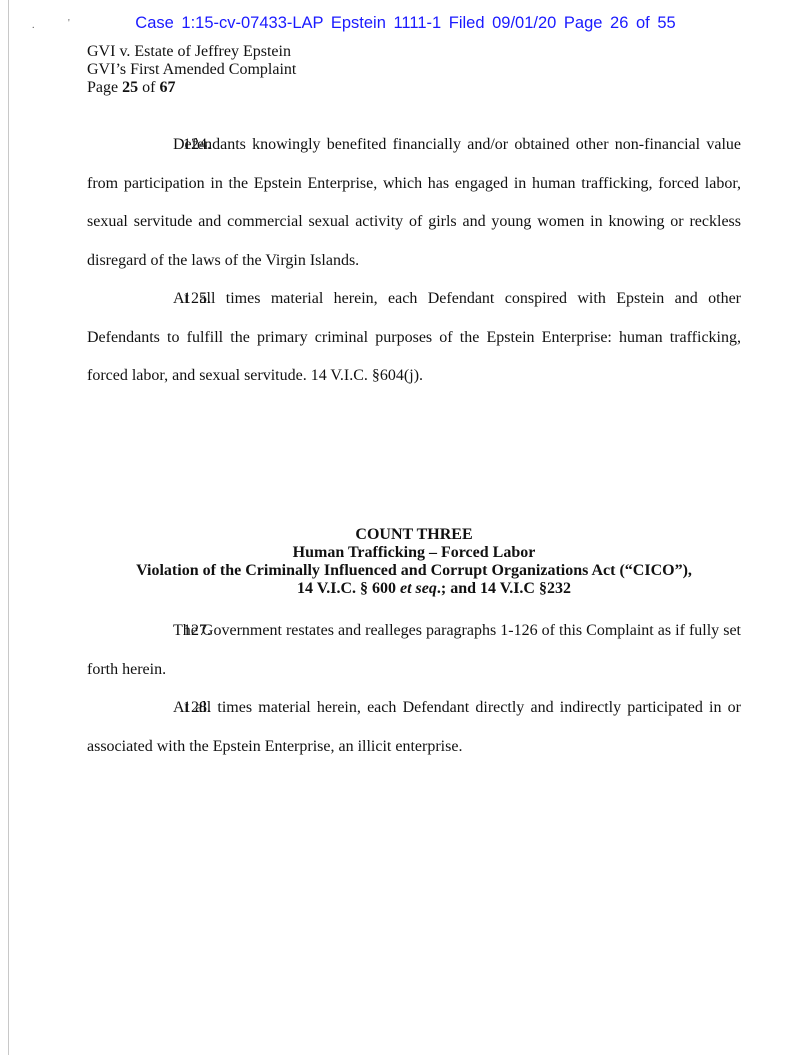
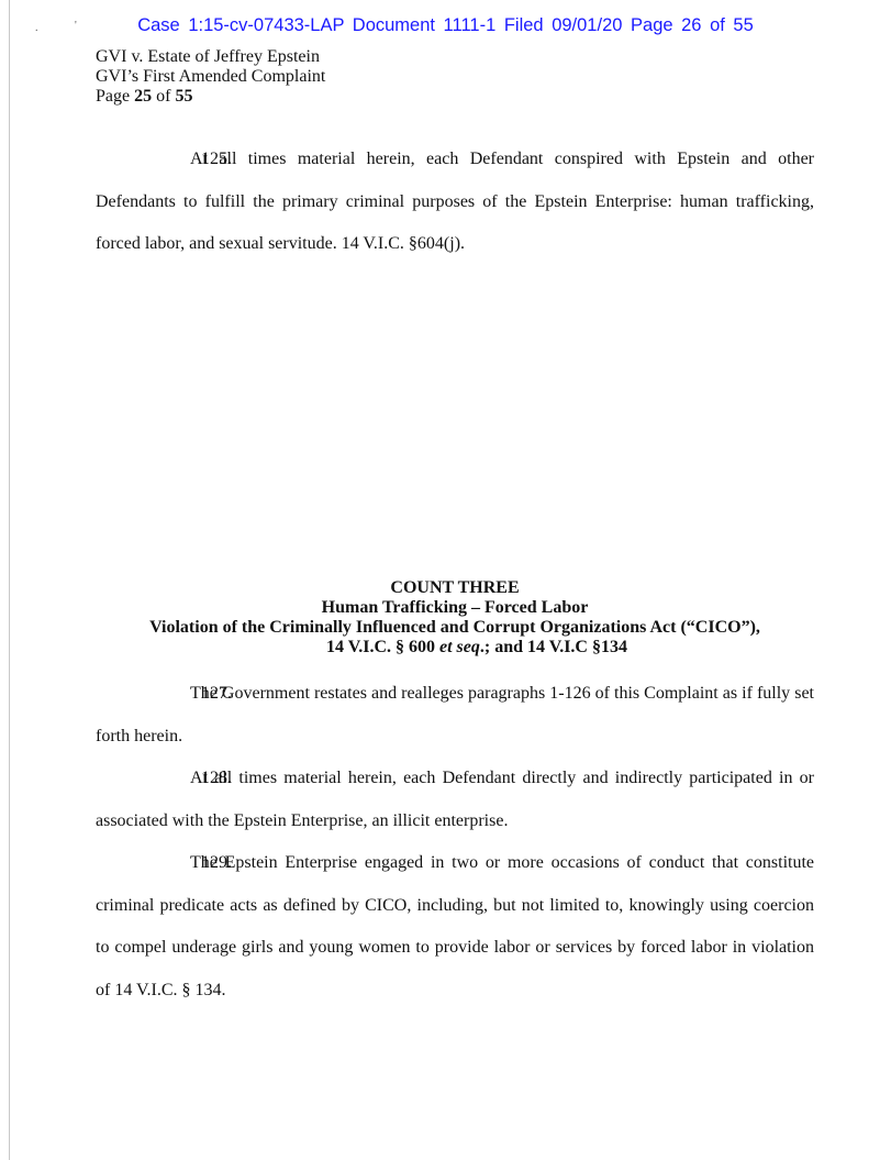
  .
  '
- Case 1:15-cv-07433-LAP Epstein 1111-1 Filed 09/01/20 Page 26 of 55
+ Case 1:15-cv-07433-LAP Document 1111-1 Filed 09/01/20 Page 26 of 55
  GVI v. Estate of Jeffrey Epstein
  GVI’s First Amended Complaint
- Page 25 of 67
+ Page 25 of 55
- 124.Defendants knowingly benefited financially and/or obtained other non-financial value from participation in the Epstein Enterprise, which has engaged in human trafficking, forced labor, sexual servitude and commercial sexual activity of girls and young women in knowing or reckless disregard of the laws of the Virgin Islands.
  125.At all times material herein, each Defendant conspired with Epstein and other Defendants to fulfill the primary criminal purposes of the Epstein Enterprise: human trafficking, forced labor, and sexual servitude. 14 V.I.C. §604(j).
  COUNT THREE
  Human Trafficking – Forced Labor
  Violation of the Criminally Influenced and Corrupt Organizations Act (“CICO”),
- 14 V.I.C. § 600 et seq.; and 14 V.I.C §232
+ 14 V.I.C. § 600 et seq.; and 14 V.I.C §134
  127.The Government restates and realleges paragraphs 1-126 of this Complaint as if fully set forth herein.
  128.At all times material herein, each Defendant directly and indirectly participated in or associated with the Epstein Enterprise, an illicit enterprise.
+ 129.The Epstein Enterprise engaged in two or more occasions of conduct that constitute criminal predicate acts as defined by CICO, including, but not limited to, knowingly using coercion to compel underage girls and young women to provide labor or services by forced labor in violation of 14 V.I.C. § 134.
